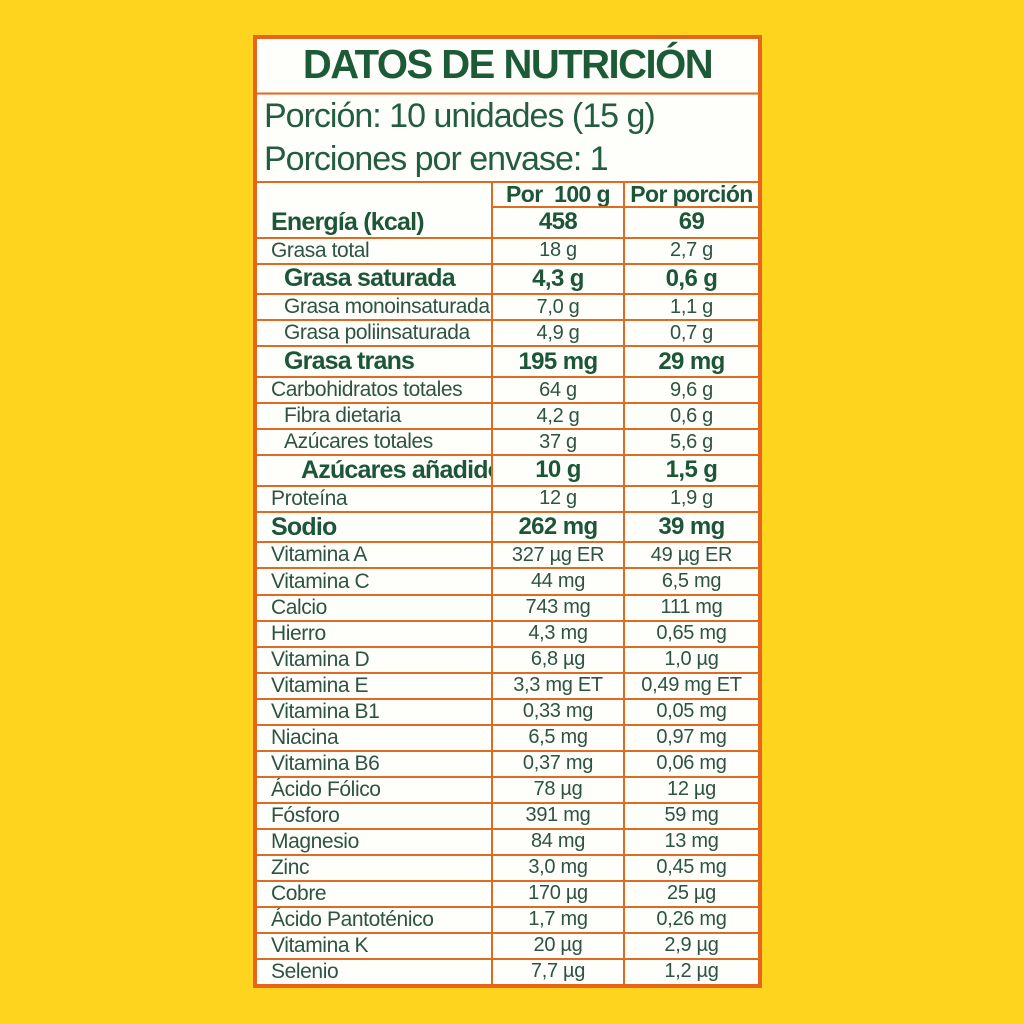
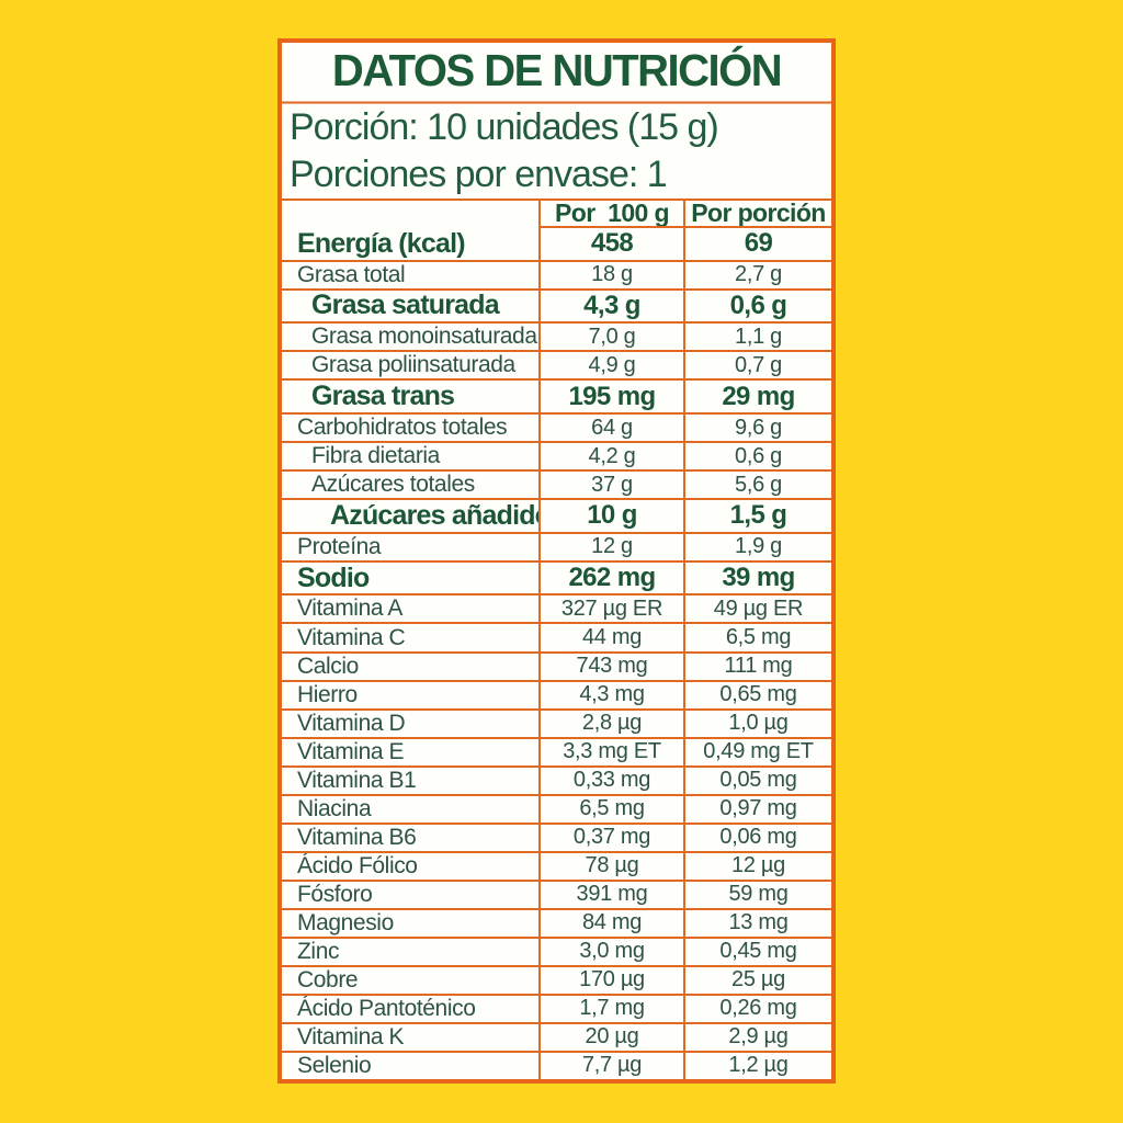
  DATOS DE NUTRICIÓN
  Porción: 10 unidades (15 g)
  Porciones por envase: 1
  Por 100 g
  Por porción
  Energía (kcal)
  458
  69
  Grasa total
  18 g
  2,7 g
  Grasa saturada
  4,3 g
  0,6 g
  Grasa monoinsaturada
  7,0 g
  1,1 g
  Grasa poliinsaturada
  4,9 g
  0,7 g
  Grasa trans
  195 mg
  29 mg
  Carbohidratos totales
  64 g
  9,6 g
  Fibra dietaria
  4,2 g
  0,6 g
  Azúcares totales
  37 g
  5,6 g
  Azúcares añadid
  10 g
  1,5 g
  Proteína
  12 g
  1,9 g
  Sodio
  262 mg
  39 mg
  Vitamina A
  327 µg ER
  49 µg ER
  Vitamina C
  44 mg
  6,5 mg
  Calcio
  743 mg
  111 mg
  Hierro
  4,3 mg
  0,65 mg
  Vitamina D
- 6,8 µg
+ 2,8 µg
  1,0 µg
  Vitamina E
  3,3 mg ET
  0,49 mg ET
  Vitamina B1
  0,33 mg
  0,05 mg
  Niacina
  6,5 mg
  0,97 mg
  Vitamina B6
  0,37 mg
  0,06 mg
  Ácido Fólico
  78 µg
  12 µg
  Fósforo
  391 mg
  59 mg
  Magnesio
  84 mg
  13 mg
  Zinc
  3,0 mg
  0,45 mg
  Cobre
  170 µg
  25 µg
  Ácido Pantoténico
  1,7 mg
  0,26 mg
  Vitamina K
  20 µg
  2,9 µg
  Selenio
  7,7 µg
  1,2 µg
